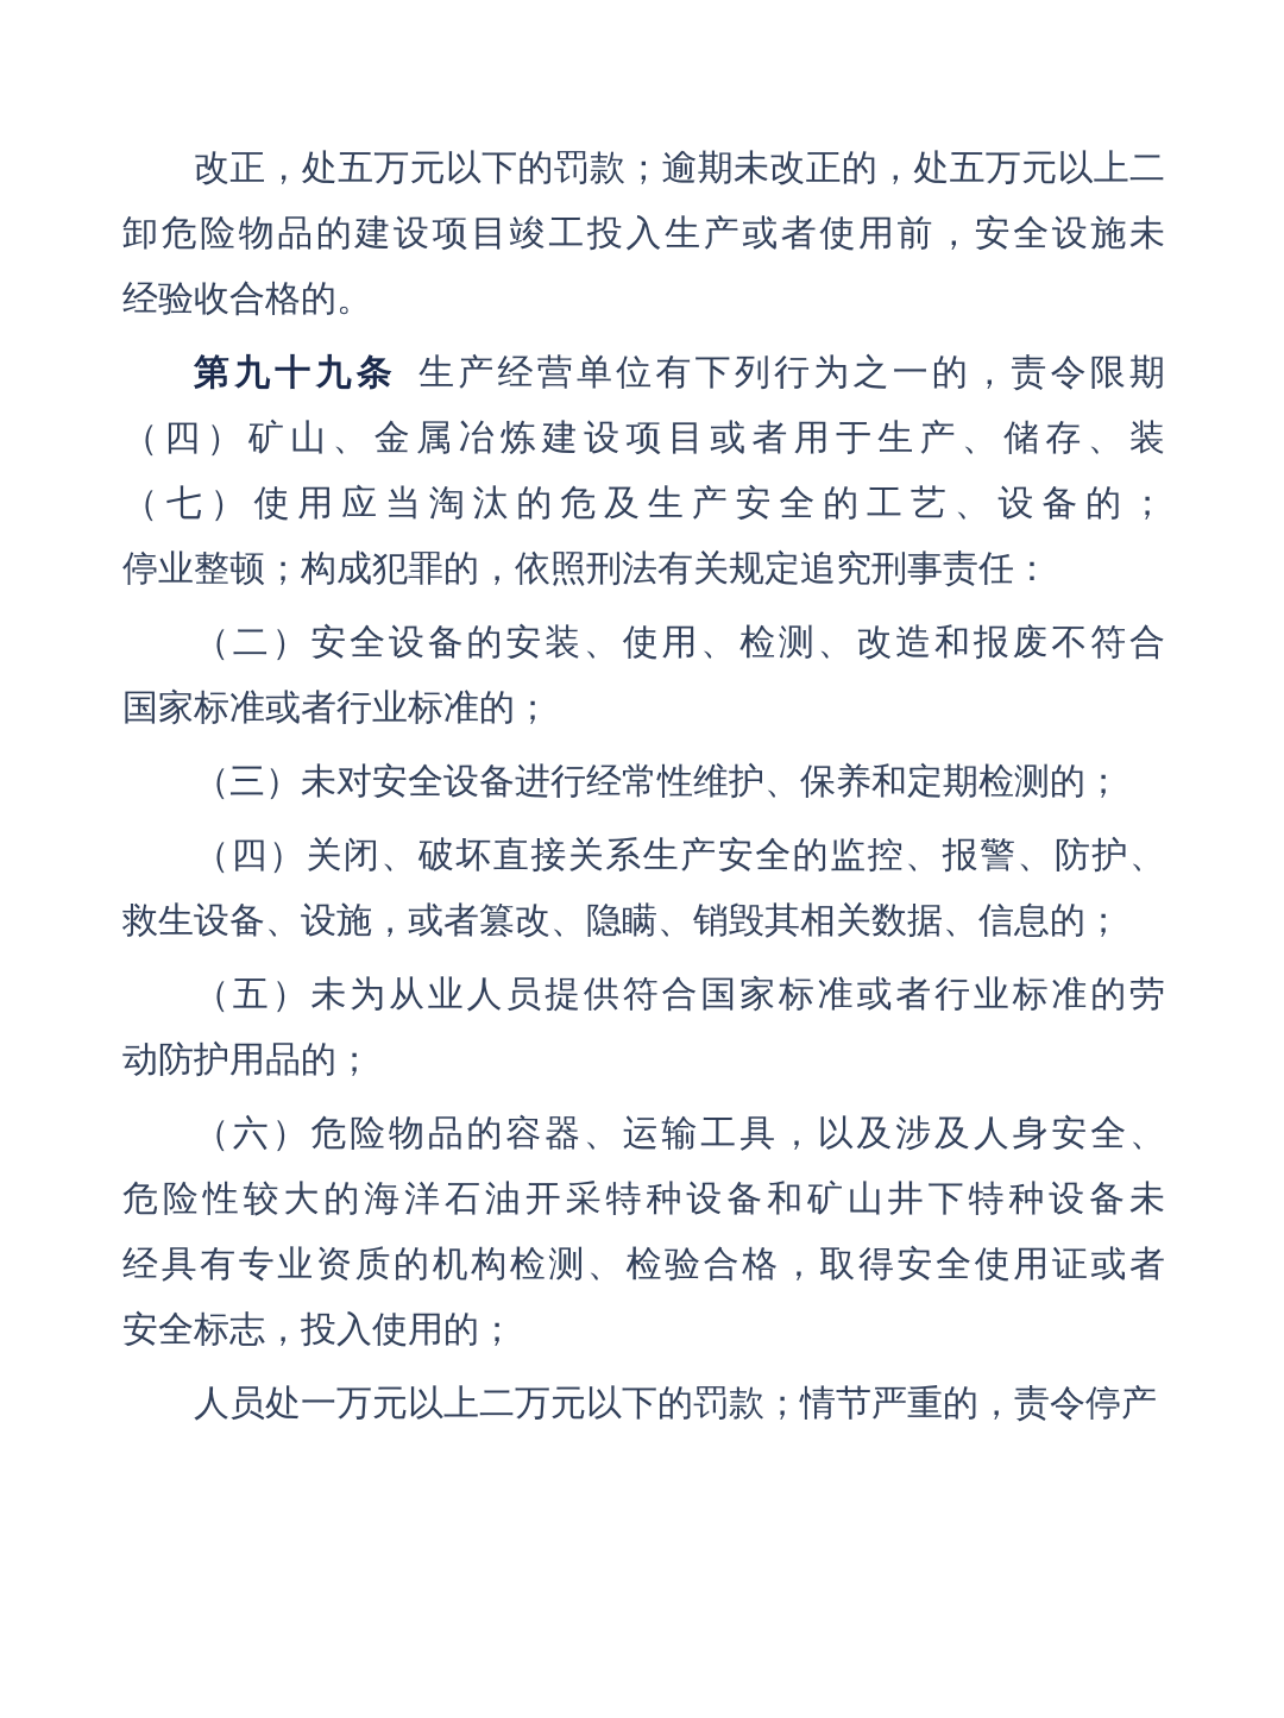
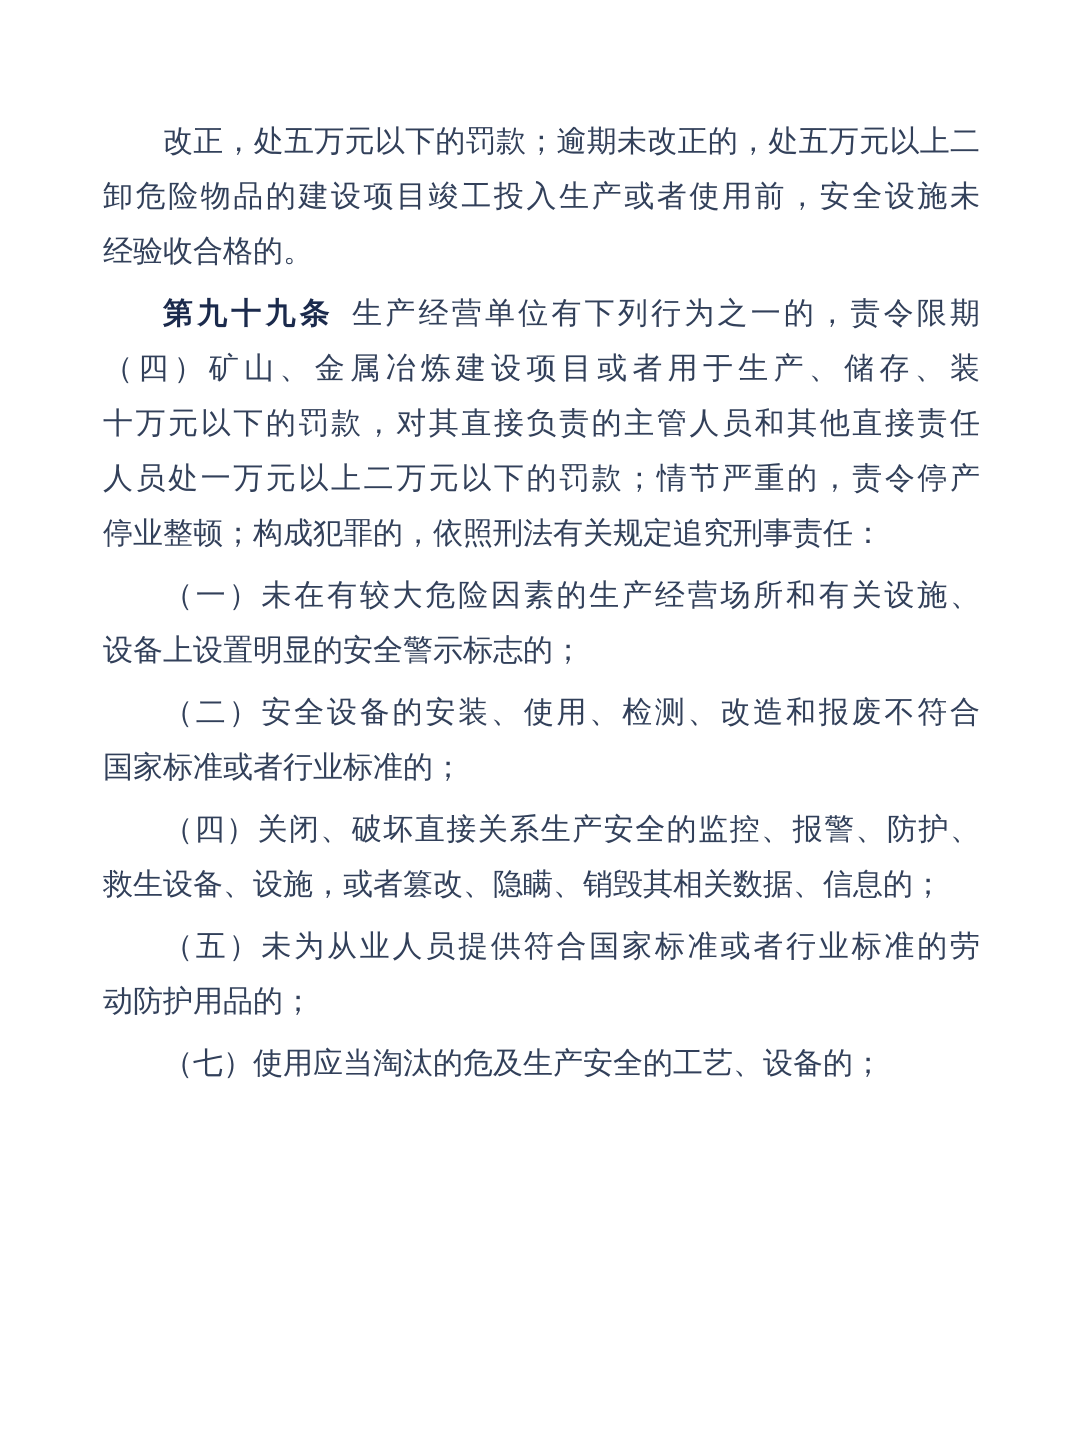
  改正，处五万元以下的罚款；逾期未改正的，处五万元以上二
  卸危险物品的建设项目竣工投入生产或者使用前，安全设施未
  经验收合格的。
  第九十九条 生产经营单位有下列行为之一的，责令限期
  （四）矿山、金属冶炼建设项目或者用于生产、储存、装
+ 十万元以下的罚款，对其直接负责的主管人员和其他直接责任
- （七）使用应当淘汰的危及生产安全的工艺、设备的；
+ 人员处一万元以上二万元以下的罚款；情节严重的，责令停产
  停业整顿；构成犯罪的，依照刑法有关规定追究刑事责任：
+ （一）未在有较大危险因素的生产经营场所和有关设施、
+ 设备上设置明显的安全警示标志的；
  （二）安全设备的安装、使用、检测、改造和报废不符合
  国家标准或者行业标准的；
- （三）未对安全设备进行经常性维护、保养和定期检测的；
  （四）关闭、破坏直接关系生产安全的监控、报警、防护、
  救生设备、设施，或者篡改、隐瞒、销毁其相关数据、信息的；
  （五）未为从业人员提供符合国家标准或者行业标准的劳
  动防护用品的；
- （六）危险物品的容器、运输工具，以及涉及人身安全、
- 危险性较大的海洋石油开采特种设备和矿山井下特种设备未
- 经具有专业资质的机构检测、检验合格，取得安全使用证或者
- 安全标志，投入使用的；
- 人员处一万元以上二万元以下的罚款；情节严重的，责令停产
+ （七）使用应当淘汰的危及生产安全的工艺、设备的；
